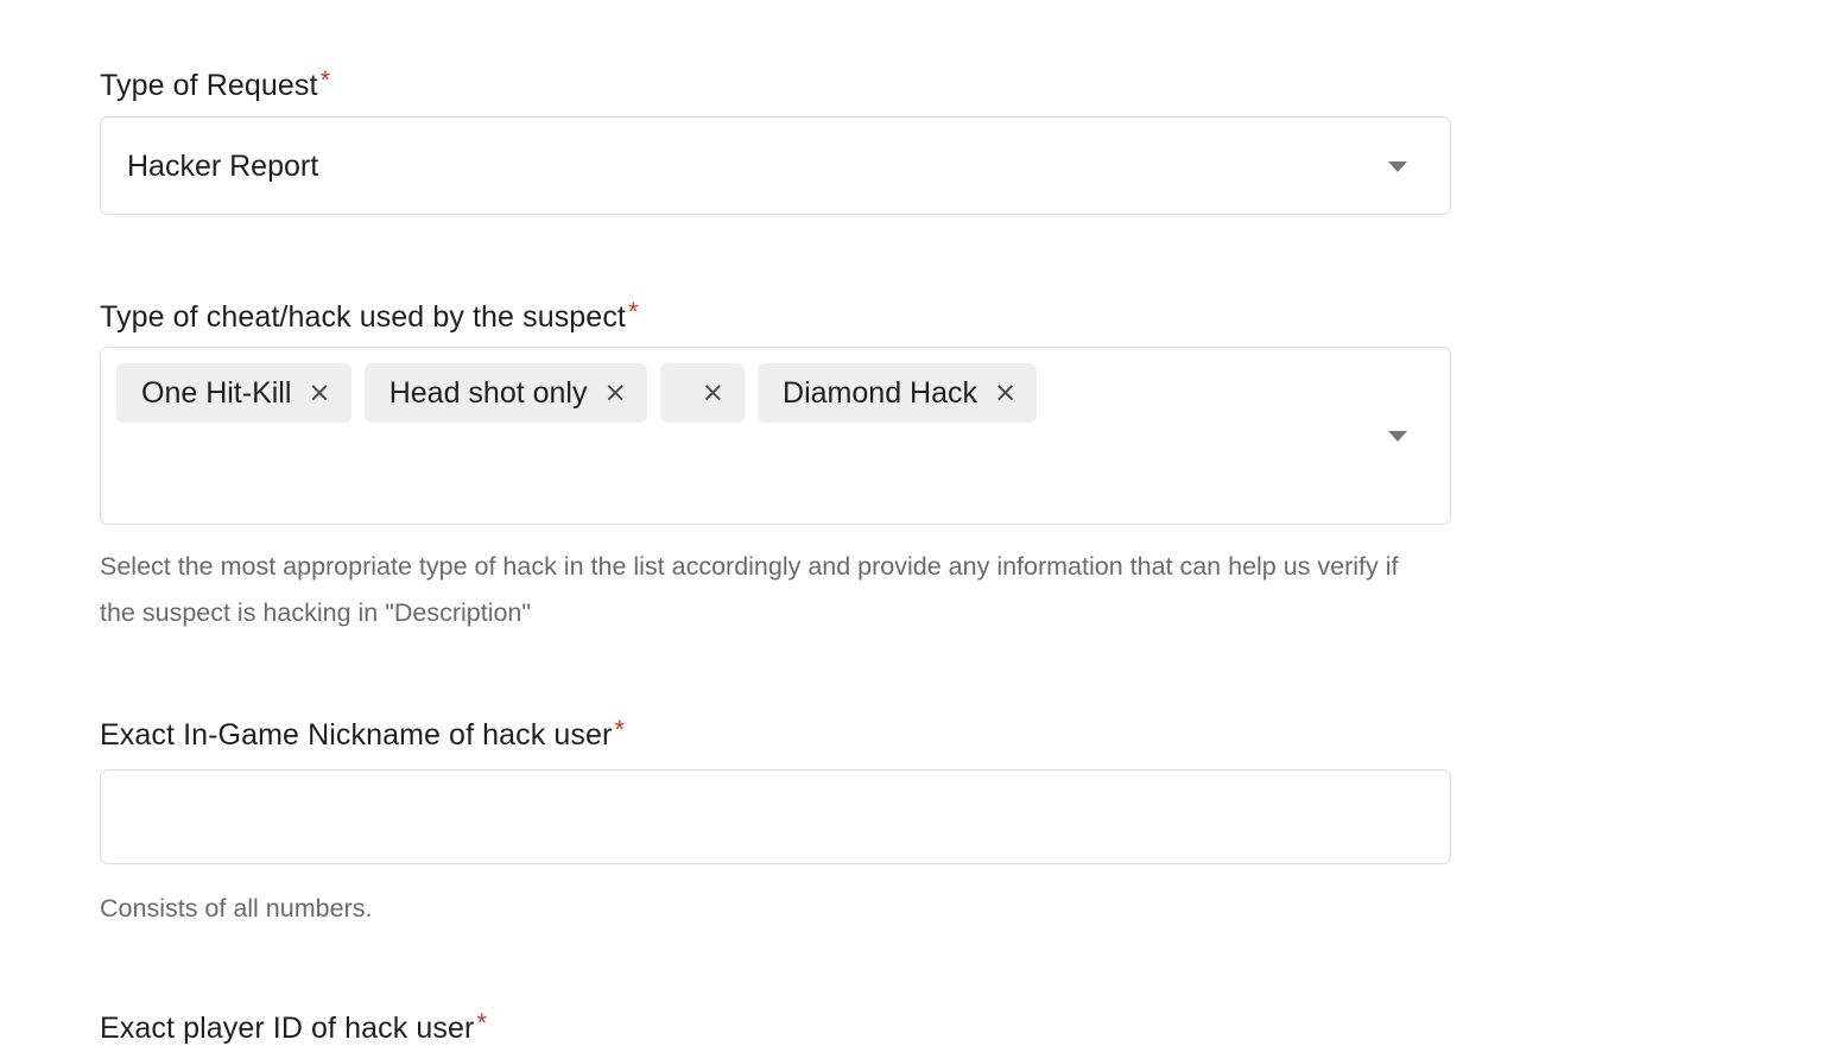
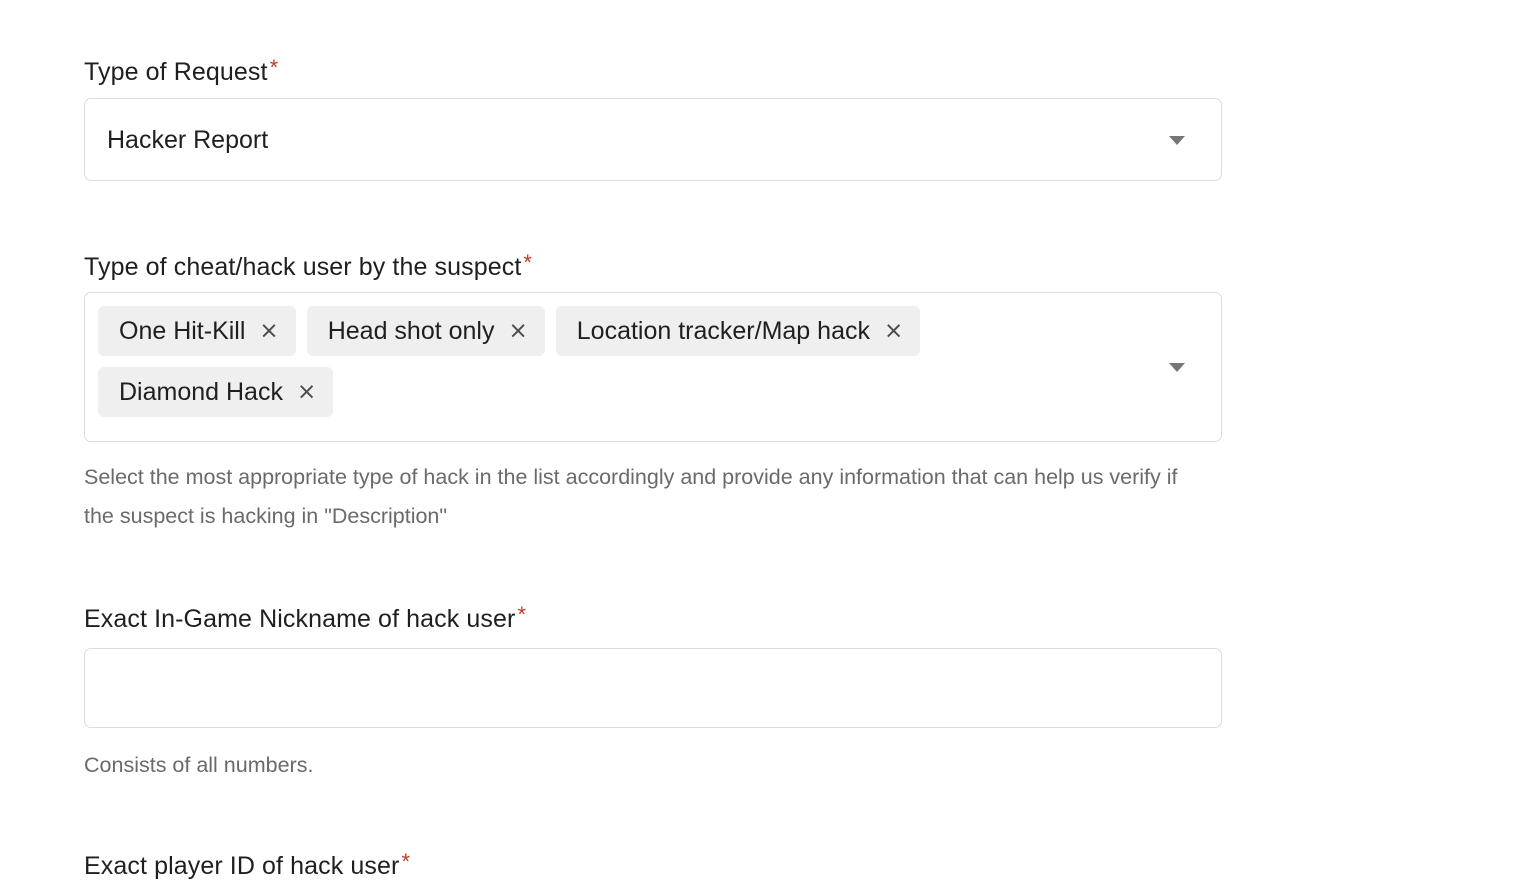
  Type of Request*
  Hacker Report
- Type of cheat/hack used by the suspect*
+ Type of cheat/hack user by the suspect*
  One Hit-Kill
  ×
  Head shot only
  ×
+ Location tracker/Map hack
  ×
  Diamond Hack
  ×
  Select the most appropriate type of hack in the list accordingly and provide any information that can help us verify if the suspect is hacking in "Description"
  Exact In-Game Nickname of hack user*
  Consists of all numbers.
  Exact player ID of hack user*
